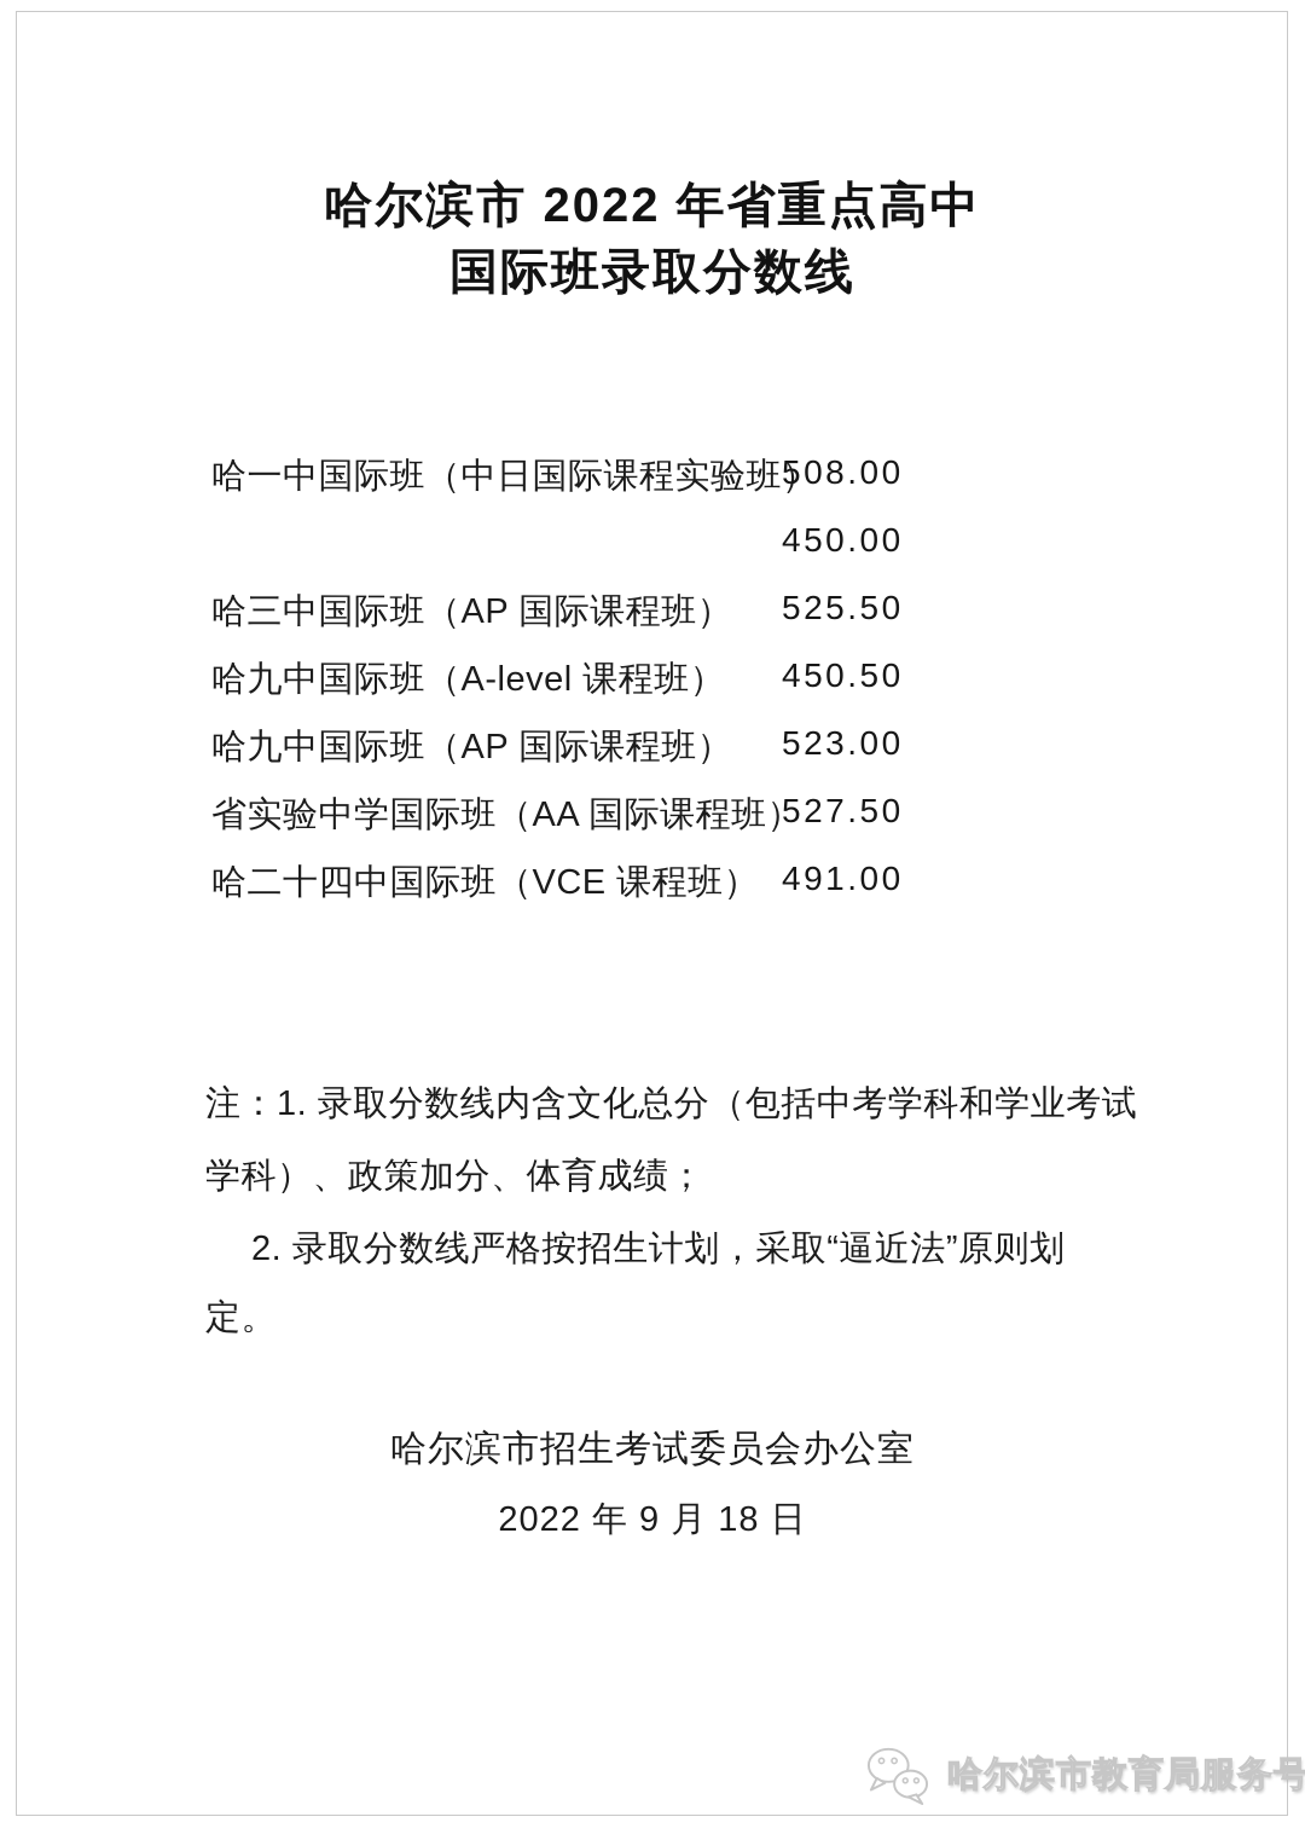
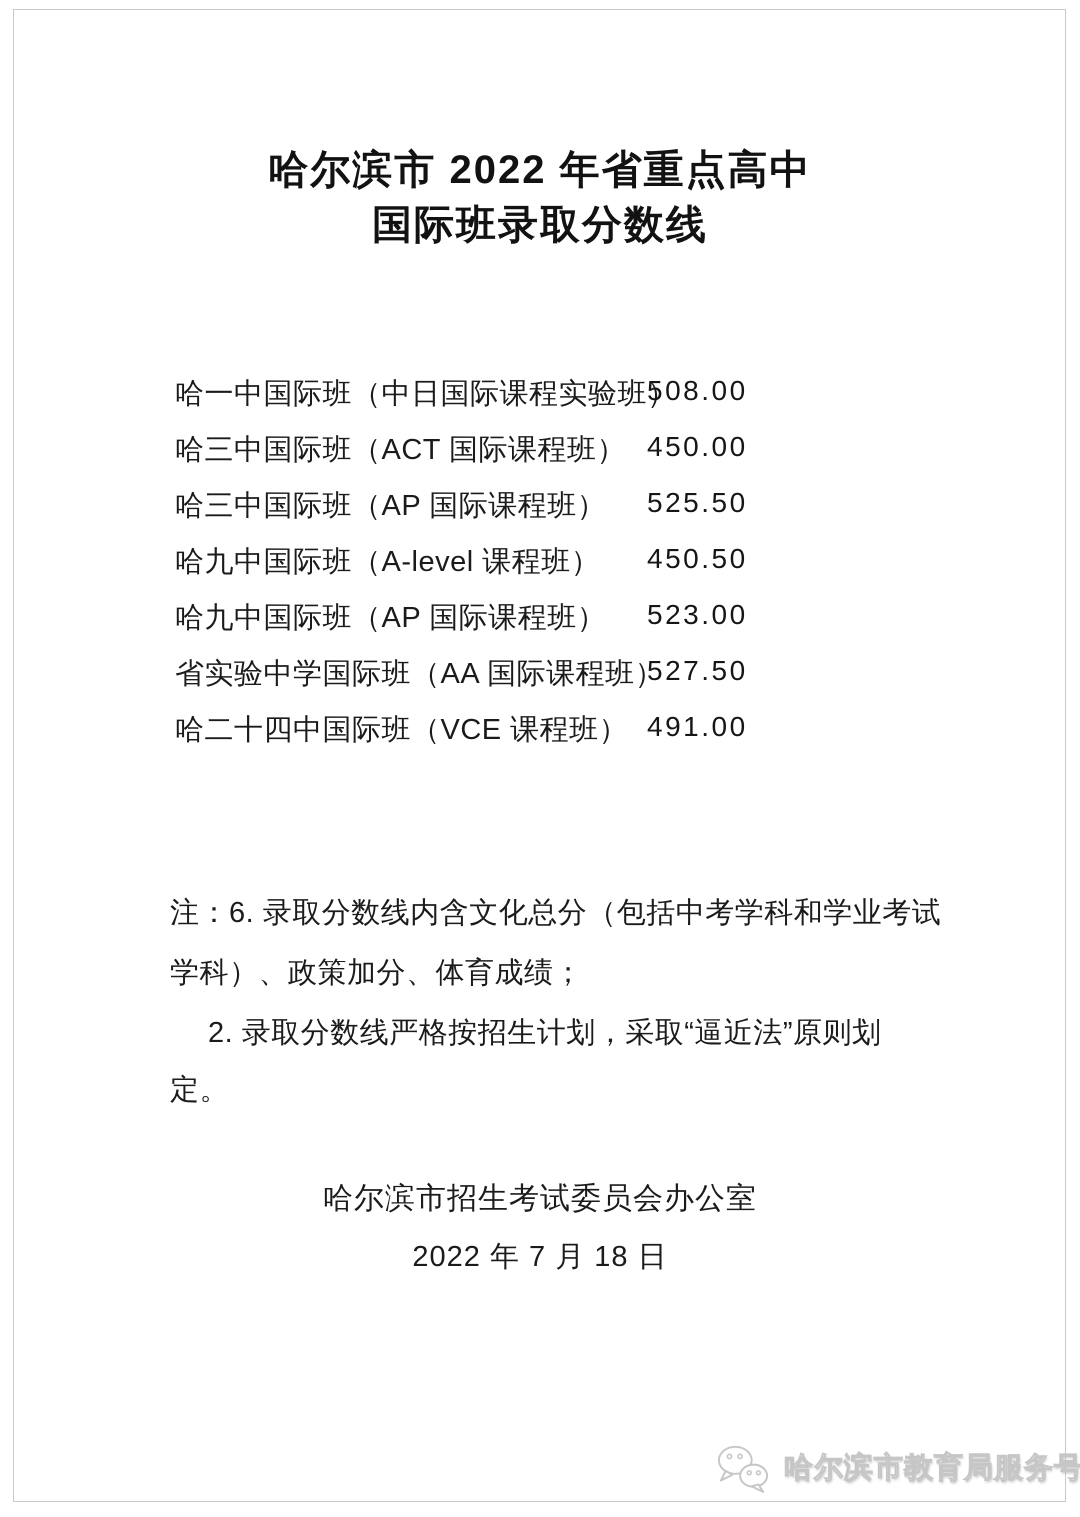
  哈尔滨市 2022 年省重点高中
  国际班录取分数线
  哈一中国际班（中日国际课程实验班）
  508.00
+ 哈三中国际班（ACT 国际课程班）
  450.00
  哈三中国际班（AP 国际课程班）
  525.50
  哈九中国际班（A-level 课程班）
  450.50
  哈九中国际班（AP 国际课程班）
  523.00
  省实验中学国际班（AA 国际课程班）
  527.50
  哈二十四中国际班（VCE 课程班）
  491.00
- 注：1. 录取分数线内含文化总分（包括中考学科和学业考试
+ 注：6. 录取分数线内含文化总分（包括中考学科和学业考试
  学科）、政策加分、体育成绩；
  2. 录取分数线严格按招生计划，采取“逼近法”原则划
  定。
  哈尔滨市招生考试委员会办公室
- 2022 年 9 月 18 日
+ 2022 年 7 月 18 日
  哈尔滨市教育局服务号
